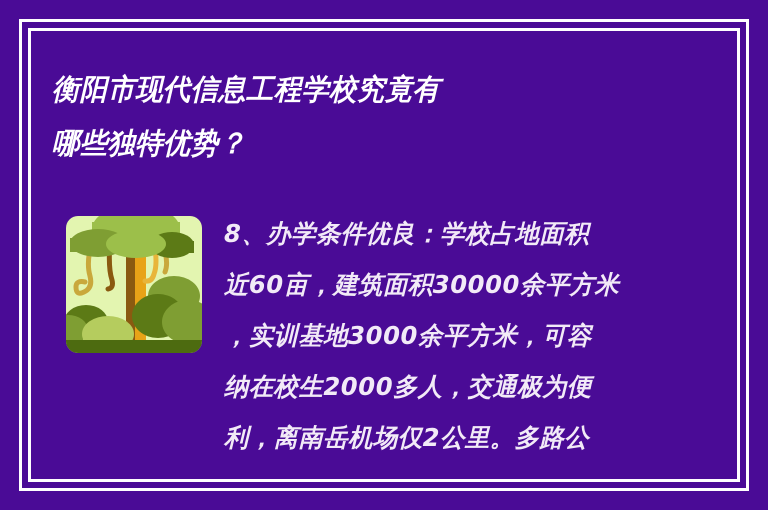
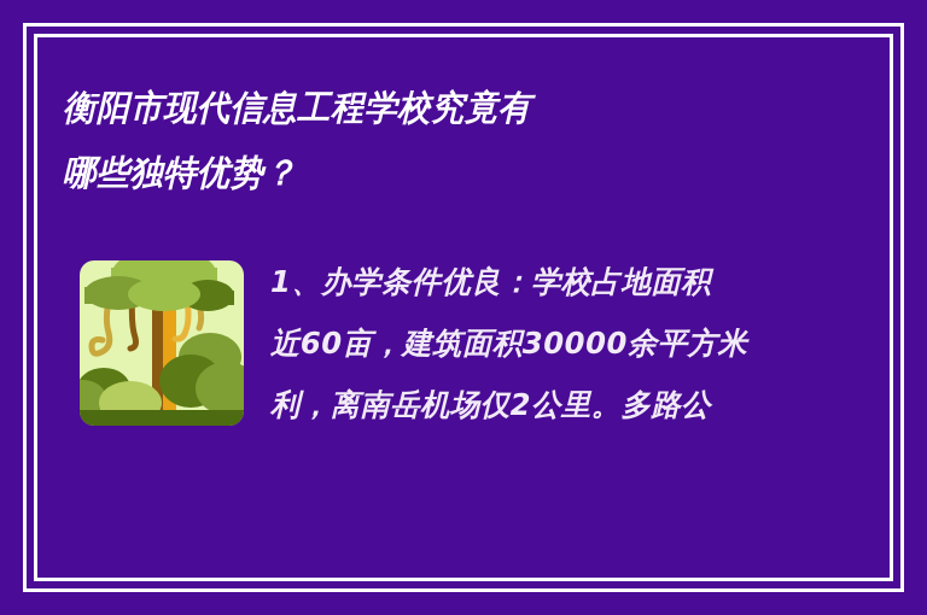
  衡阳市现代信息工程学校究竟有
  哪些独特优势？
- 8、办学条件优良：学校占地面积
+ 1、办学条件优良：学校占地面积
  近60亩，建筑面积30000余平方米
- ，实训基地3000余平方米，可容
- 纳在校生2000多人，交通极为便
  利，离南岳机场仅2公里。多路公
